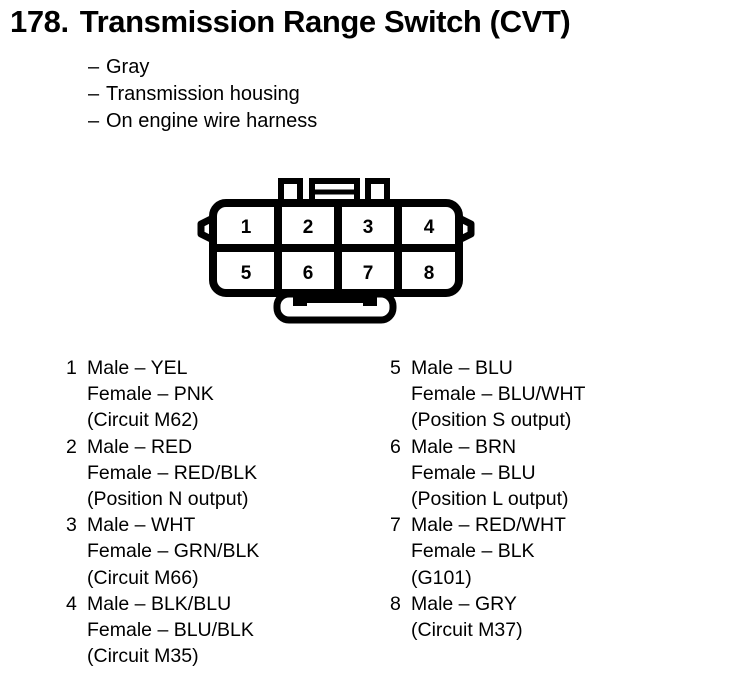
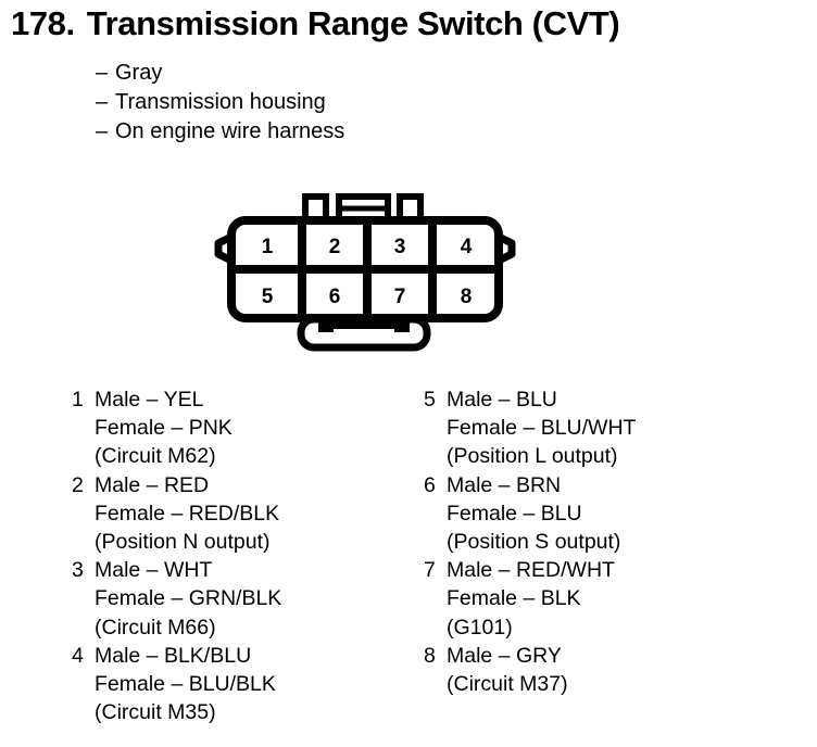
  178.
  Transmission Range Switch (CVT)
  –
  Gray
  –
  Transmission housing
  –
  On engine wire harness
  1
  2
  3
  4
  5
  6
  7
  8
  1
  Male – YEL
  Female – PNK
  (Circuit M62)
  2
  Male – RED
  Female – RED/BLK
  (Position N output)
  3
  Male – WHT
  Female – GRN/BLK
  (Circuit M66)
  4
  Male – BLK/BLU
  Female – BLU/BLK
  (Circuit M35)
  5
  Male – BLU
  Female – BLU/WHT
- (Position S output)
+ (Position L output)
  6
  Male – BRN
  Female – BLU
- (Position L output)
+ (Position S output)
  7
  Male – RED/WHT
  Female – BLK
  (G101)
  8
  Male – GRY
  (Circuit M37)
